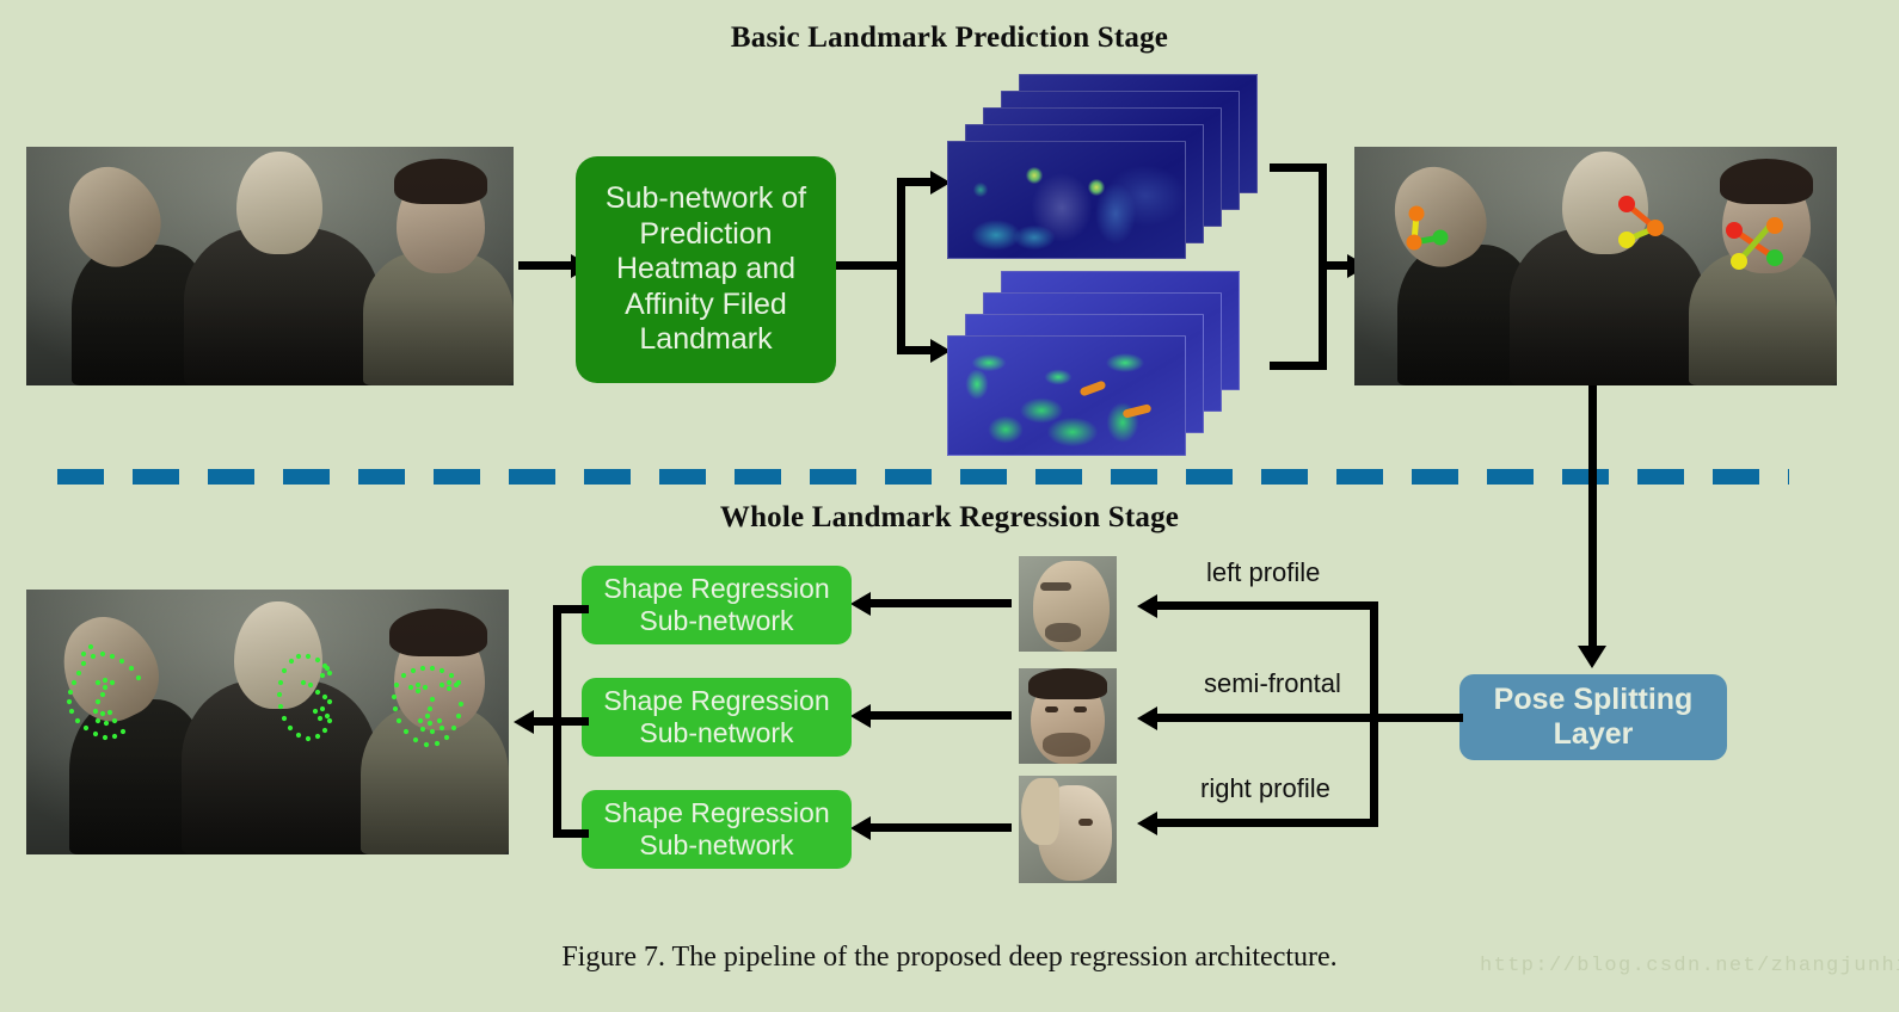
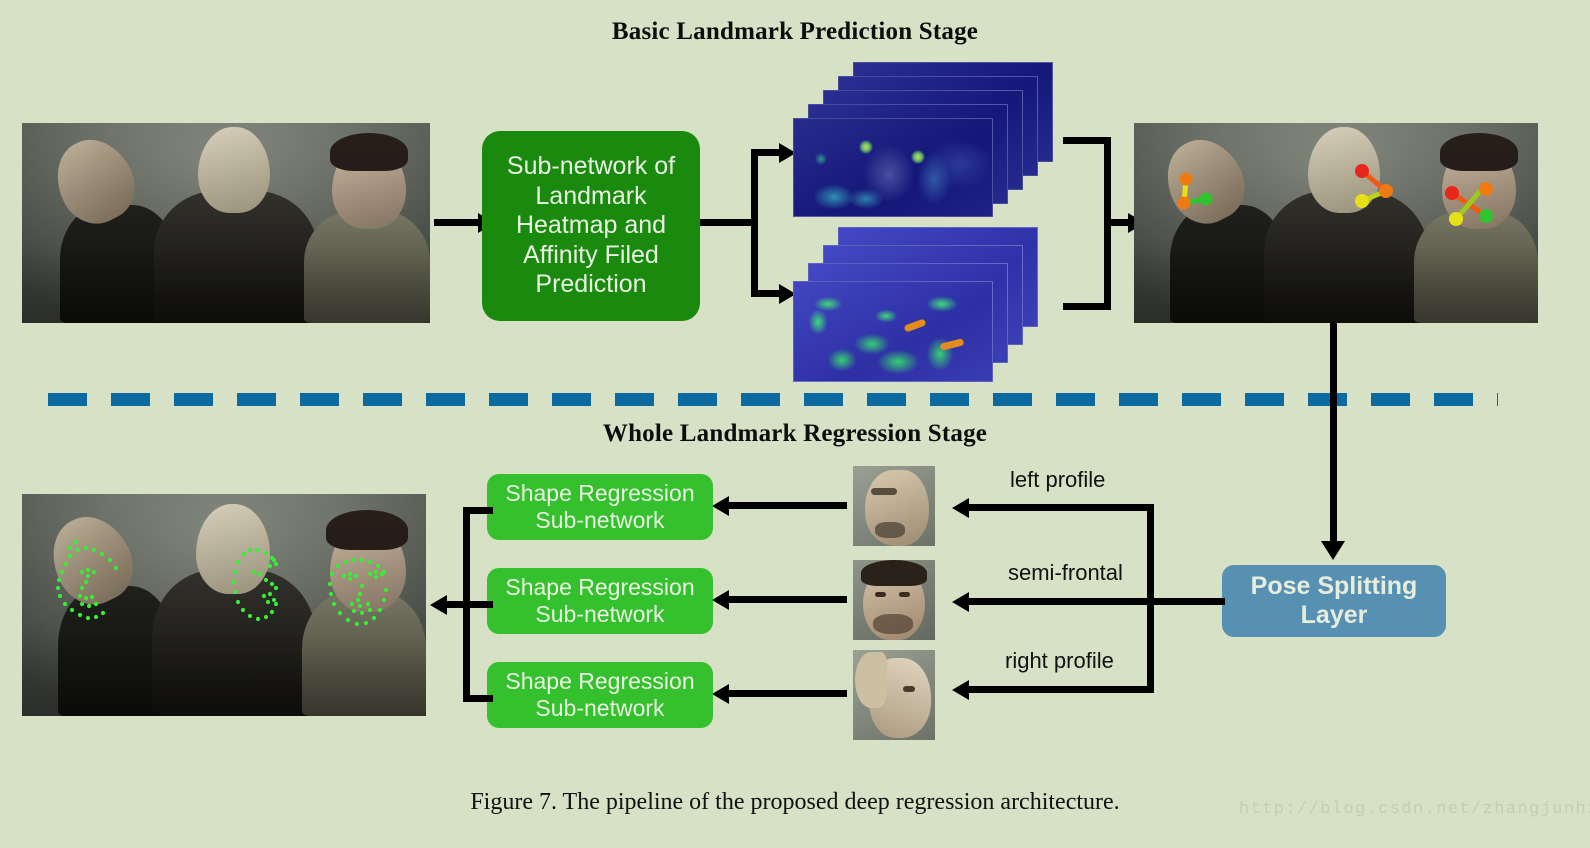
  Basic Landmark Prediction Stage
  Whole Landmark Regression Stage
  Sub-network of
- Prediction
+ Landmark
  Heatmap and
  Affinity Filed
- Landmark
+ Prediction
  Pose Splitting
  Layer
  left profile
  semi-frontal
  right profile
  Shape Regression
  Sub-network
  Shape Regression
  Sub-network
  Shape Regression
  Sub-network
  Figure 7. The pipeline of the proposed deep regression architecture.
